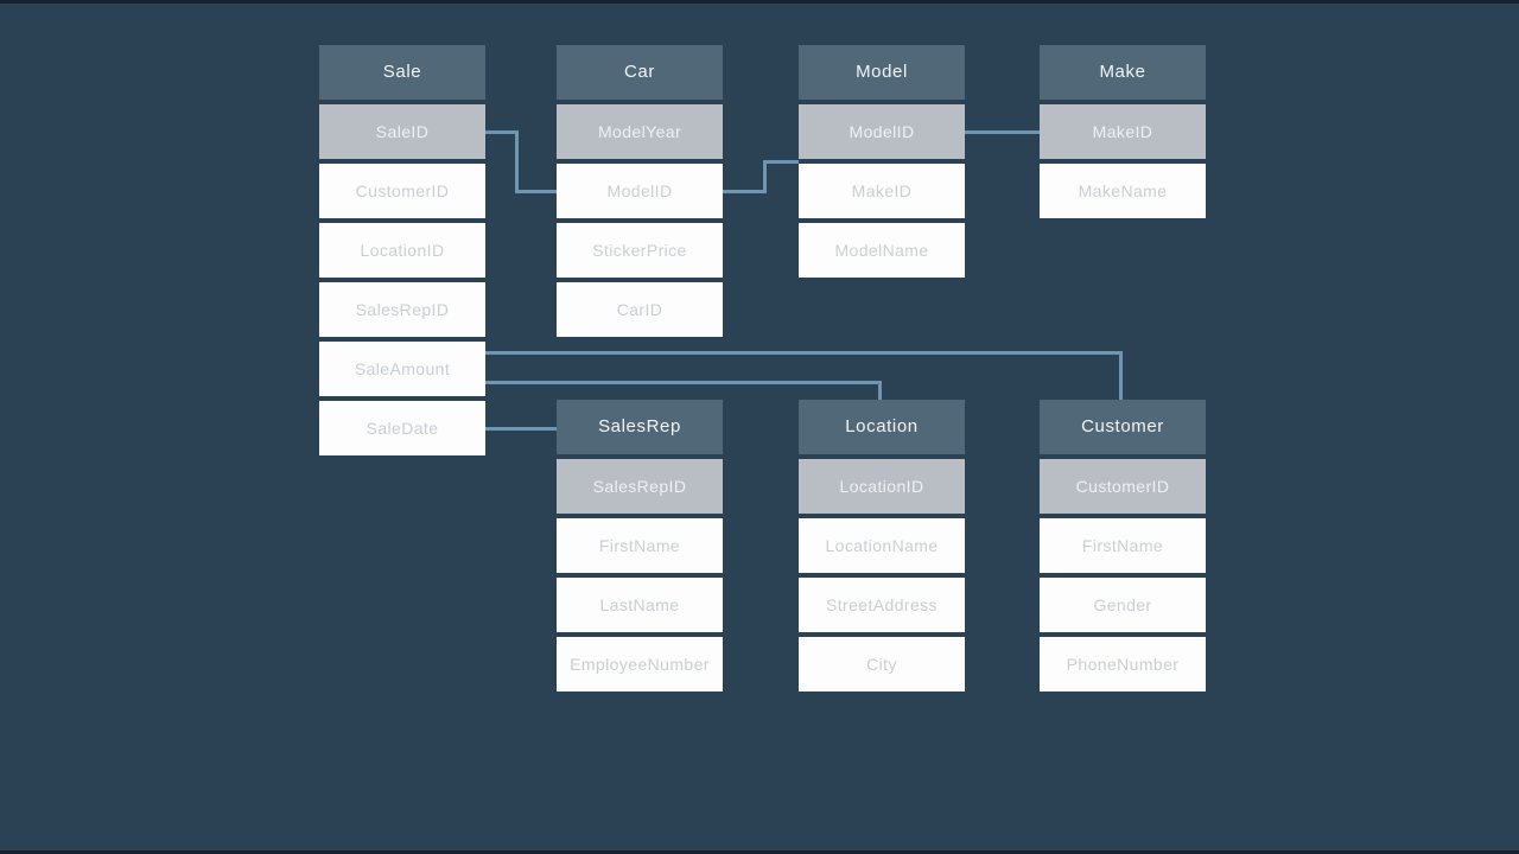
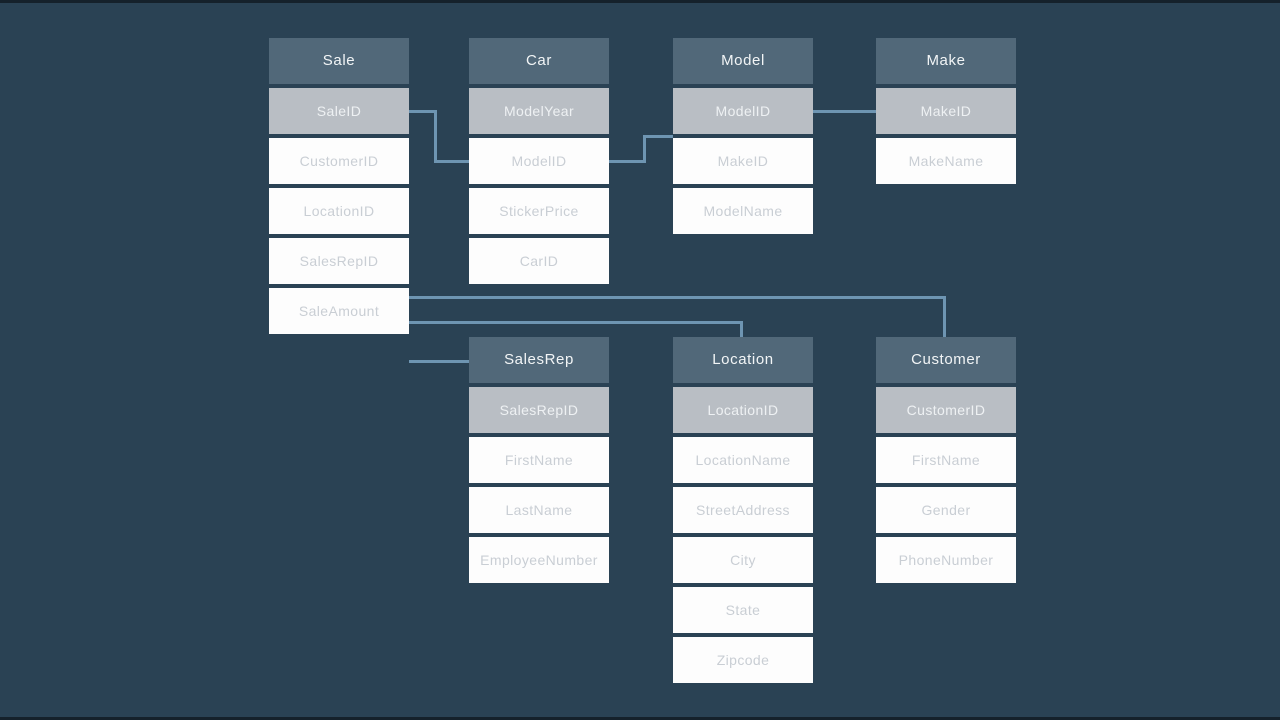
  Sale
  SaleID
  CustomerID
  LocationID
  SalesRepID
  SaleAmount
- SaleDate
  Car
  ModelYear
  ModelID
  StickerPrice
  CarID
  Model
  ModelID
  MakeID
  ModelName
  Make
  MakeID
  MakeName
  SalesRep
  SalesRepID
  FirstName
  LastName
  EmployeeNumber
  Location
  LocationID
  LocationName
  StreetAddress
  City
+ State
+ Zipcode
  Customer
  CustomerID
  FirstName
  Gender
  PhoneNumber
